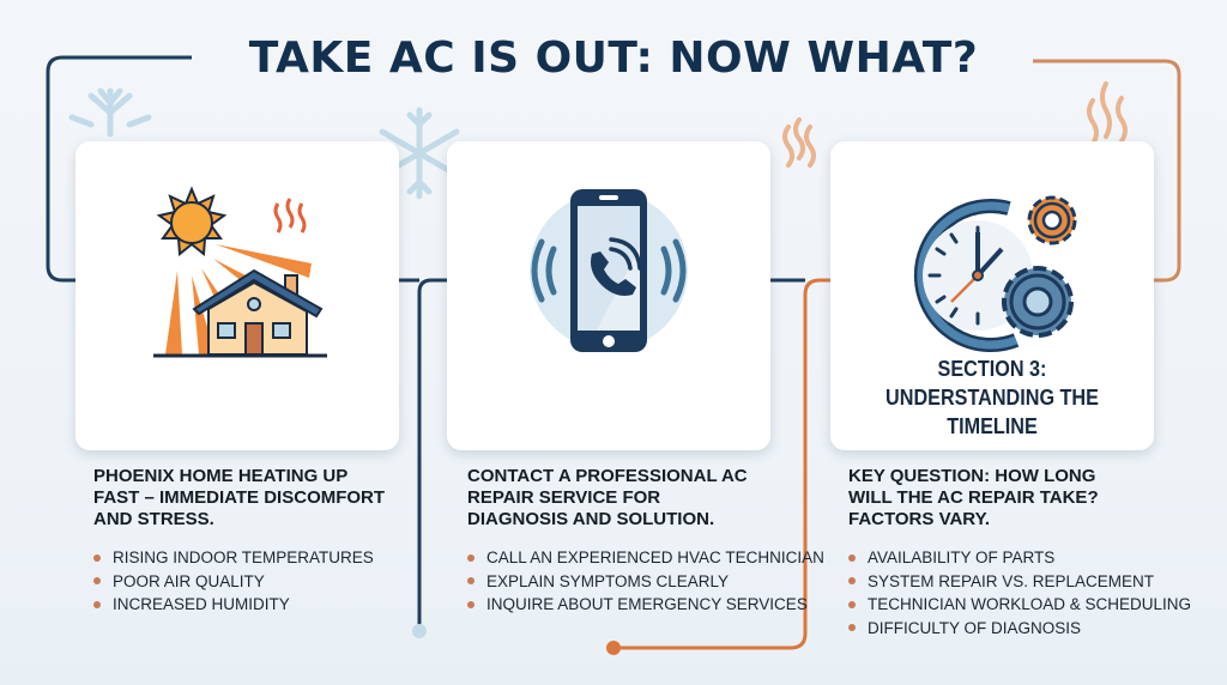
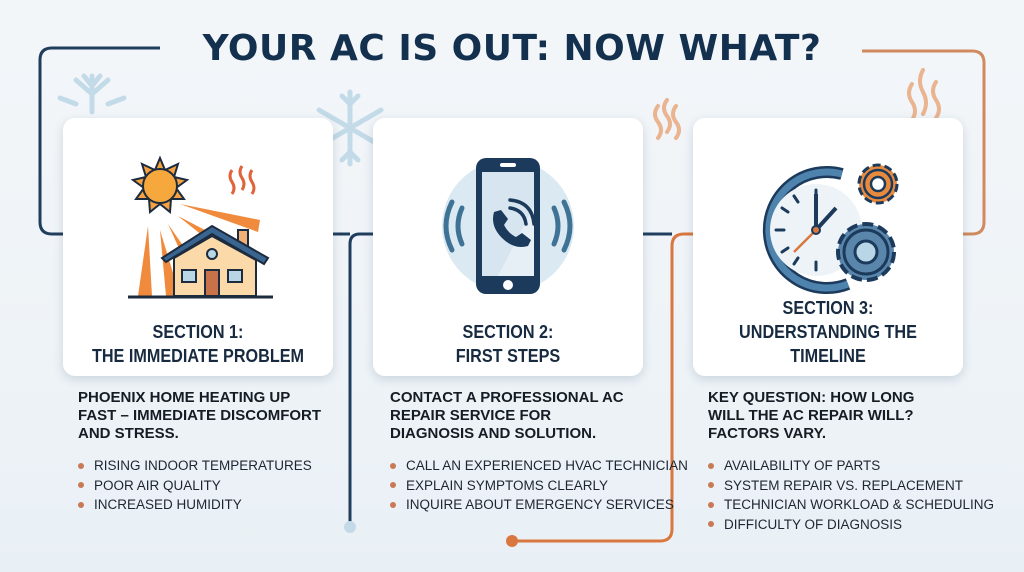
- TAKE AC IS OUT: NOW WHAT?
+ YOUR AC IS OUT: NOW WHAT?
+ SECTION 1:
+ THE IMMEDIATE PROBLEM
+ SECTION 2:
+ FIRST STEPS
  SECTION 3:
  UNDERSTANDING THE TIMELINE
  PHOENIX HOME HEATING UP FAST – IMMEDIATE DISCOMFORT AND STRESS.
  CONTACT A PROFESSIONAL AC REPAIR SERVICE FOR DIAGNOSIS AND SOLUTION.
- KEY QUESTION: HOW LONG WILL THE AC REPAIR TAKE? FACTORS VARY.
+ KEY QUESTION: HOW LONG WILL THE AC REPAIR WILL? FACTORS VARY.
  RISING INDOOR TEMPERATURES
  POOR AIR QUALITY
  INCREASED HUMIDITY
  CALL AN EXPERIENCED HVAC TECHNICIAN
  EXPLAIN SYMPTOMS CLEARLY
  INQUIRE ABOUT EMERGENCY SERVICES
  AVAILABILITY OF PARTS
  SYSTEM REPAIR VS. REPLACEMENT
  TECHNICIAN WORKLOAD & SCHEDULING
  DIFFICULTY OF DIAGNOSIS
